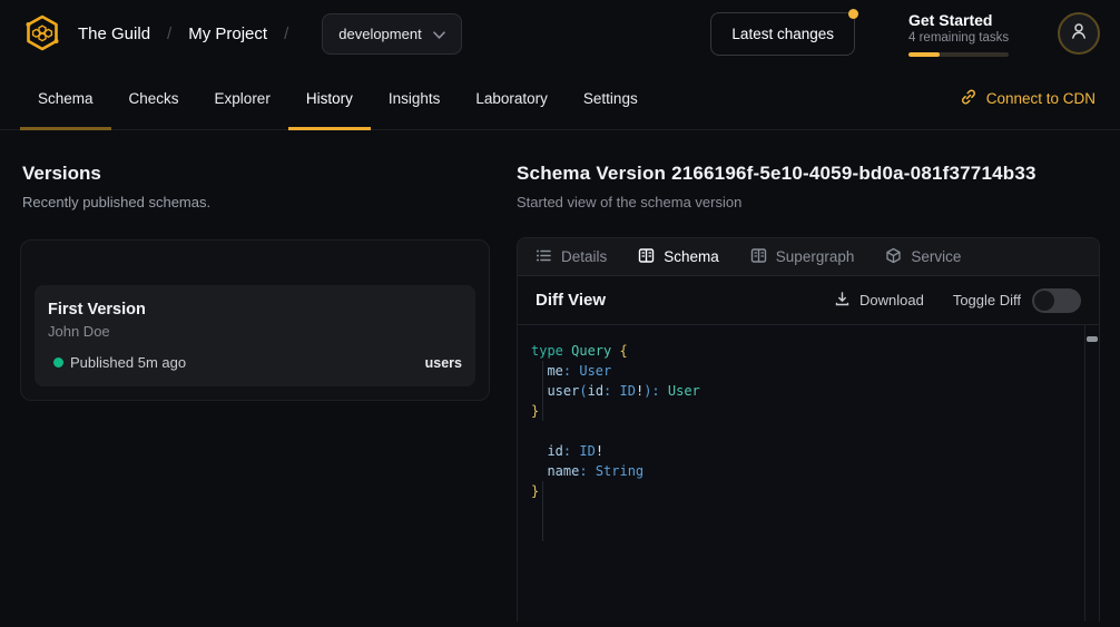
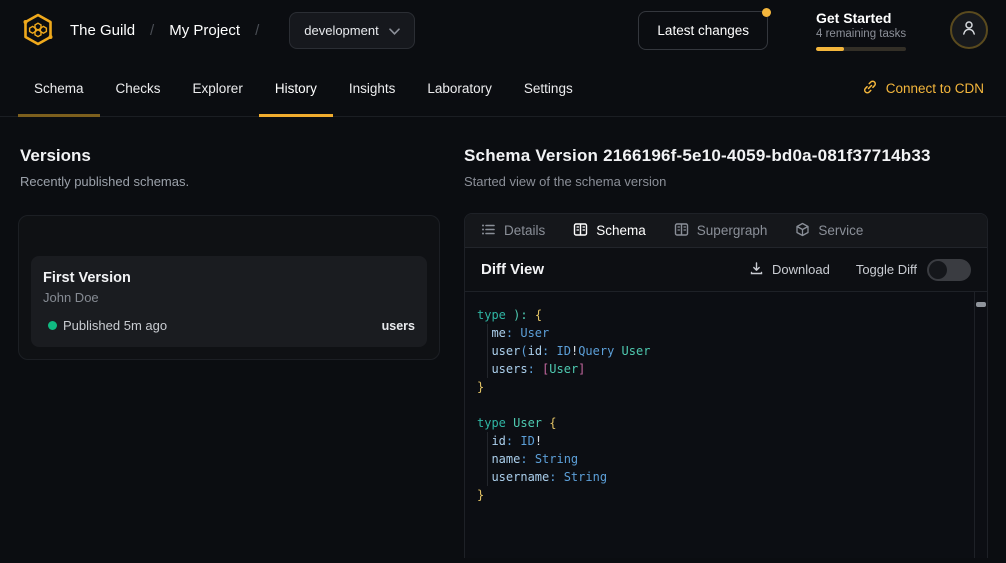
  The Guild
  /
  My Project
  /
  development
  Latest changes
  Get Started
  4 remaining tasks
  Schema
  Checks
  Explorer
  History
  Insights
  Laboratory
  Settings
  Connect to CDN
  Versions
  Recently published schemas.
  First Version
  John Doe
  Published 5m ago
  users
  Schema Version 2166196f-5e10-4059-bd0a-081f37714b33
  Started view of the schema version
  Details
  Schema
  Supergraph
  Service
  Diff View
  Download
  Toggle Diff
- type Query {
+ type ): {
  me: User
- user(id: ID!): User
+ user(id: ID!Query User
+ users: [User]
  }
+ type User {
  id: ID!
  name: String
+ username: String
  }
